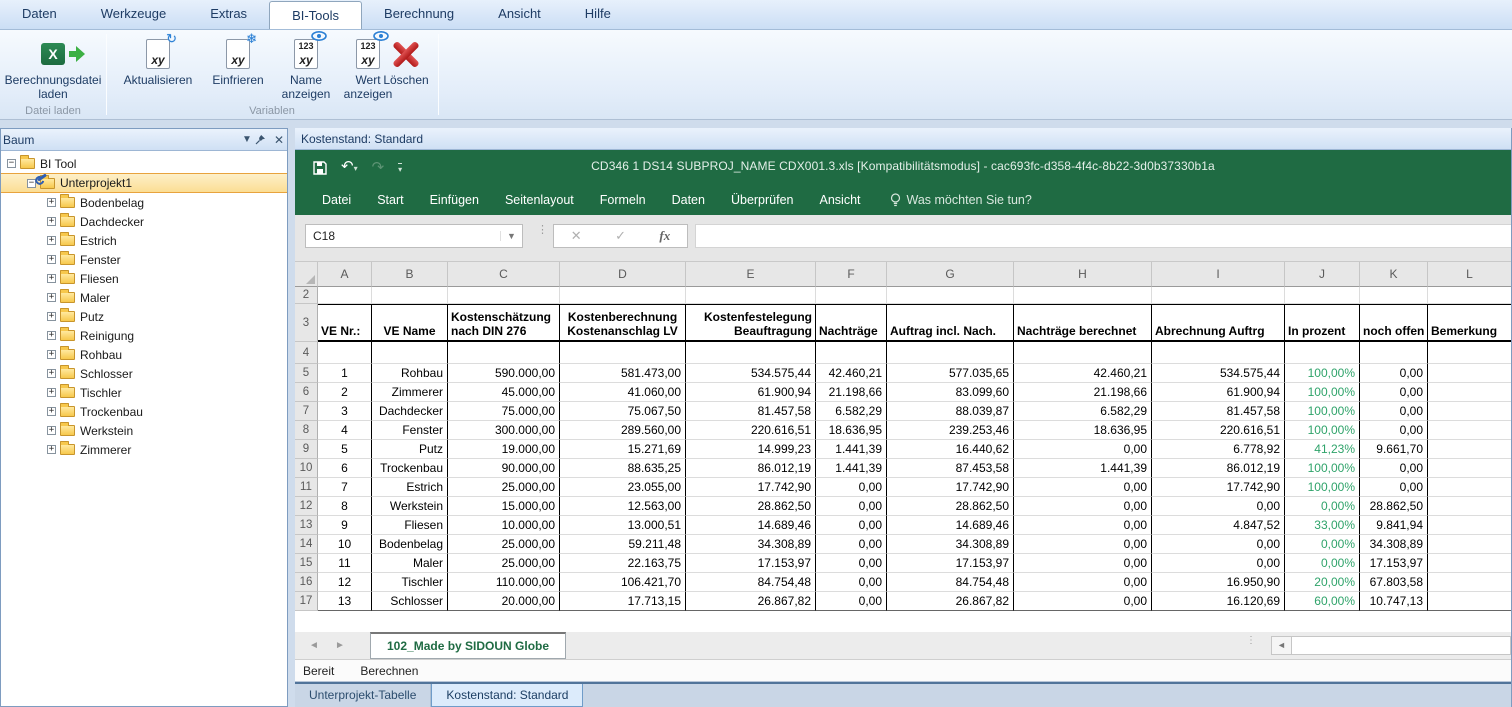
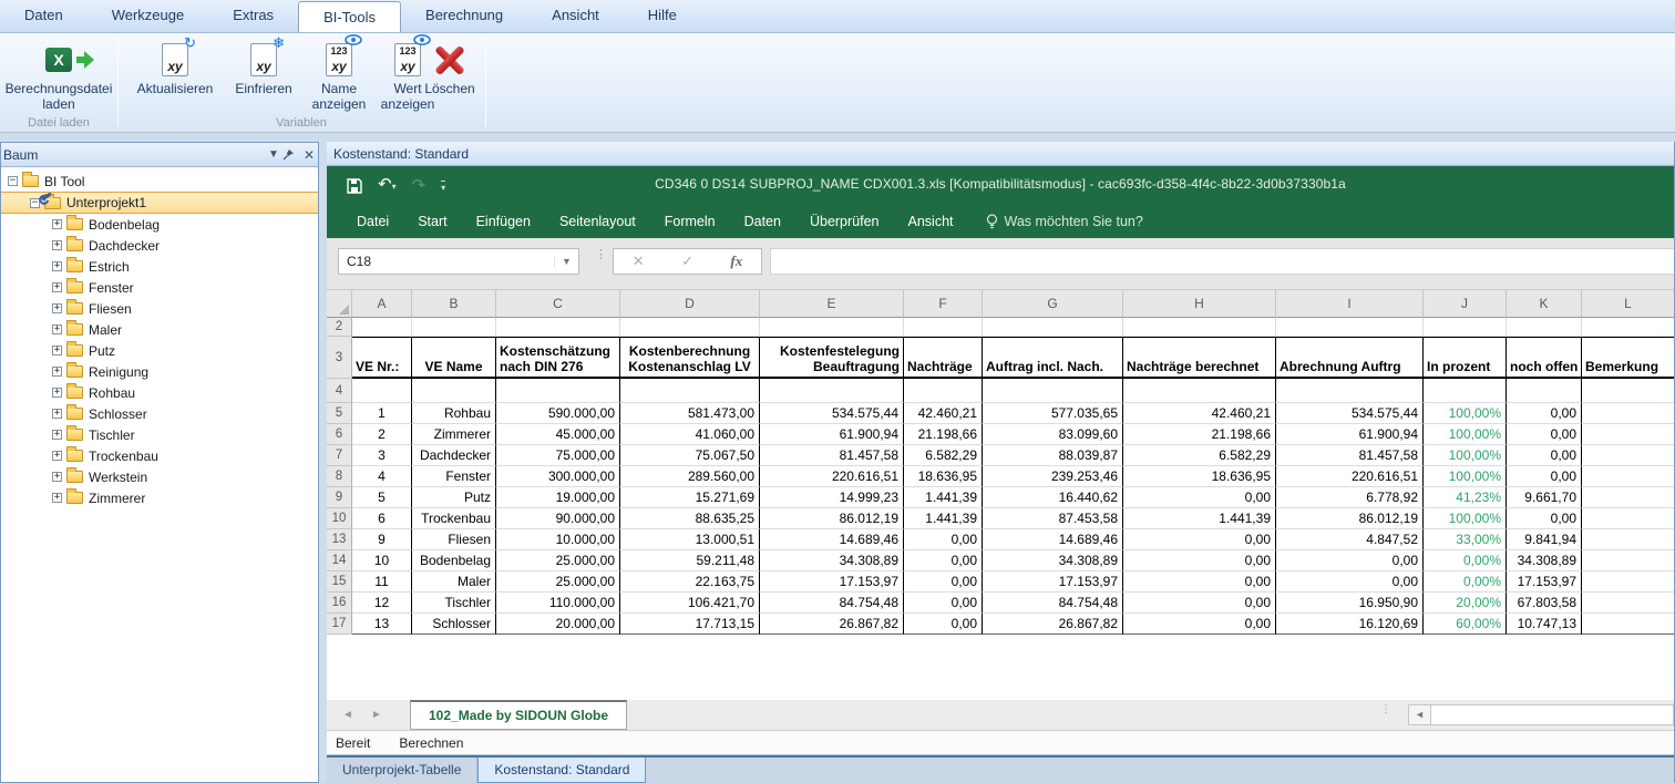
  Daten
  Werkzeuge
  Extras
  BI-Tools
  Berechnung
  Ansicht
  Hilfe
  X
  Berechnungsdatei
  laden
  Datei laden
  xy
  ↻
  Aktualisieren
  xy
  ❄
  Einfrieren
  123
  xy
  Name
  anzeigen
  123
  xy
  Wert
  anzeigen
  Variablen
  Löschen
  Baum
  ▼
  ✕
  −
  BI Tool
  −
  Unterprojekt1
  +
  Bodenbelag
  +
  Dachdecker
  +
  Estrich
  +
  Fenster
  +
  Fliesen
  +
  Maler
  +
  Putz
  +
  Reinigung
  +
  Rohbau
  +
  Schlosser
  +
  Tischler
  +
  Trockenbau
  +
  Werkstein
  +
  Zimmerer
  Kostenstand: Standard
  ↶▾
  ↷
  ▾
- CD346 1 DS14 SUBPROJ_NAME CDX001.3.xls [Kompatibilitätsmodus] - cac693fc-d358-4f4c-8b22-3d0b37330b1a
+ CD346 0 DS14 SUBPROJ_NAME CDX001.3.xls [Kompatibilitätsmodus] - cac693fc-d358-4f4c-8b22-3d0b37330b1a
  Datei
  Start
  Einfügen
  Seitenlayout
  Formeln
  Daten
  Überprüfen
  Ansicht
  Was möchten Sie tun?
  C18
  ▼
  ⋮
  ✕
  ✓
  fx
  	A	B	C	D	E	F	G	H	I	J	K	L
  2
  3	VE Nr.:	VE Name	Kostenschätzungnach DIN 276	KostenberechnungKostenanschlag LV	KostenfestelegungBeauftragung	Nachträge	Auftrag incl. Nach.	Nachträge berechnet	Abrechnung Auftrg	In prozent	noch offen	Bemerkung
  4
  5	1	Rohbau	590.000,00	581.473,00	534.575,44	42.460,21	577.035,65	42.460,21	534.575,44	100,00%	0,00
  6	2	Zimmerer	45.000,00	41.060,00	61.900,94	21.198,66	83.099,60	21.198,66	61.900,94	100,00%	0,00
  7	3	Dachdecker	75.000,00	75.067,50	81.457,58	6.582,29	88.039,87	6.582,29	81.457,58	100,00%	0,00
  8	4	Fenster	300.000,00	289.560,00	220.616,51	18.636,95	239.253,46	18.636,95	220.616,51	100,00%	0,00
  9	5	Putz	19.000,00	15.271,69	14.999,23	1.441,39	16.440,62	0,00	6.778,92	41,23%	9.661,70
  10	6	Trockenbau	90.000,00	88.635,25	86.012,19	1.441,39	87.453,58	1.441,39	86.012,19	100,00%	0,00
- 11	7	Estrich	25.000,00	23.055,00	17.742,90	0,00	17.742,90	0,00	17.742,90	100,00%	0,00
- 12	8	Werkstein	15.000,00	12.563,00	28.862,50	0,00	28.862,50	0,00	0,00	0,00%	28.862,50
  13	9	Fliesen	10.000,00	13.000,51	14.689,46	0,00	14.689,46	0,00	4.847,52	33,00%	9.841,94
  14	10	Bodenbelag	25.000,00	59.211,48	34.308,89	0,00	34.308,89	0,00	0,00	0,00%	34.308,89
  15	11	Maler	25.000,00	22.163,75	17.153,97	0,00	17.153,97	0,00	0,00	0,00%	17.153,97
  16	12	Tischler	110.000,00	106.421,70	84.754,48	0,00	84.754,48	0,00	16.950,90	20,00%	67.803,58
  17	13	Schlosser	20.000,00	17.713,15	26.867,82	0,00	26.867,82	0,00	16.120,69	60,00%	10.747,13
  ◄
  ►
  102_Made by SIDOUN Globe
  ⋮
  ◄
  Bereit
  Berechnen
  Unterprojekt-Tabelle
  Kostenstand: Standard
